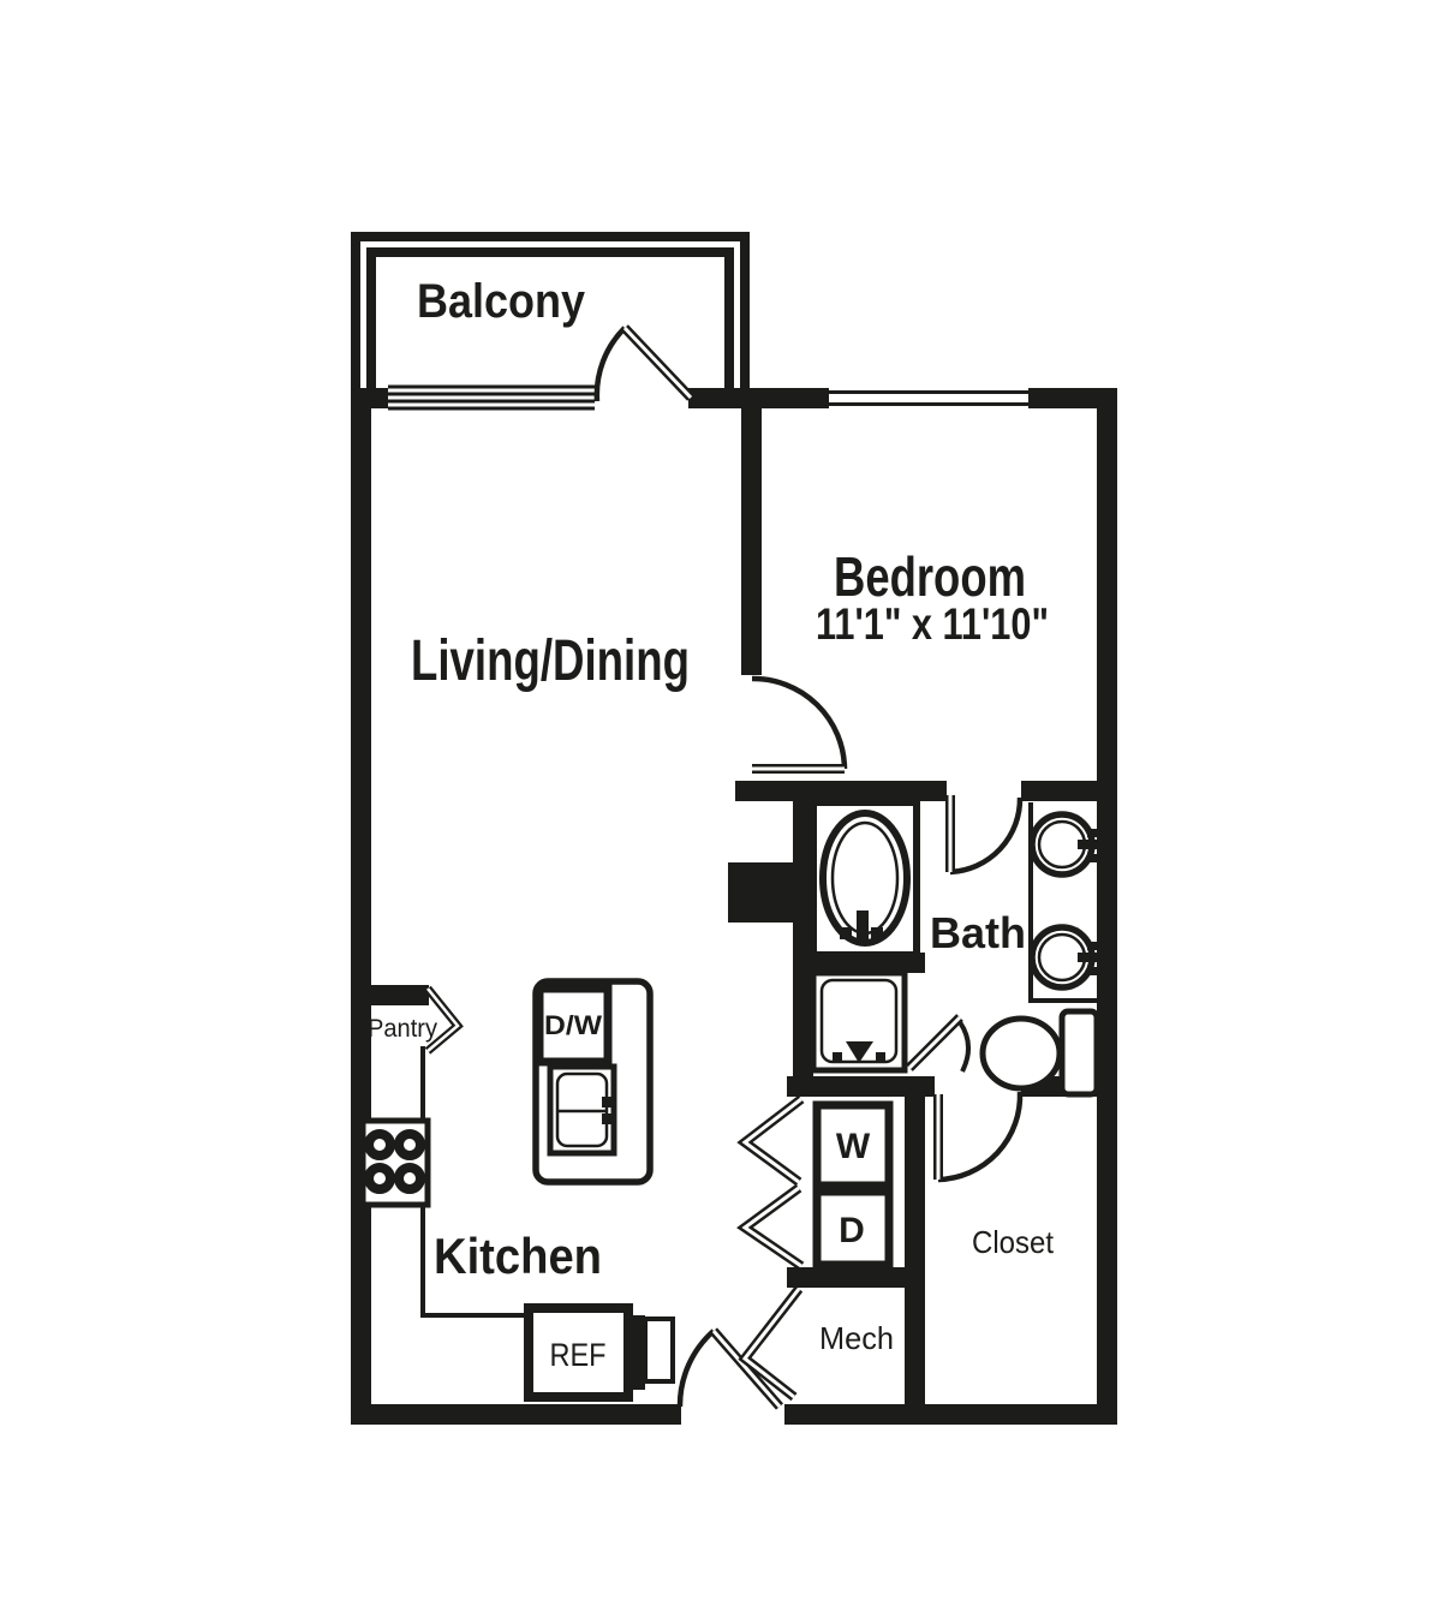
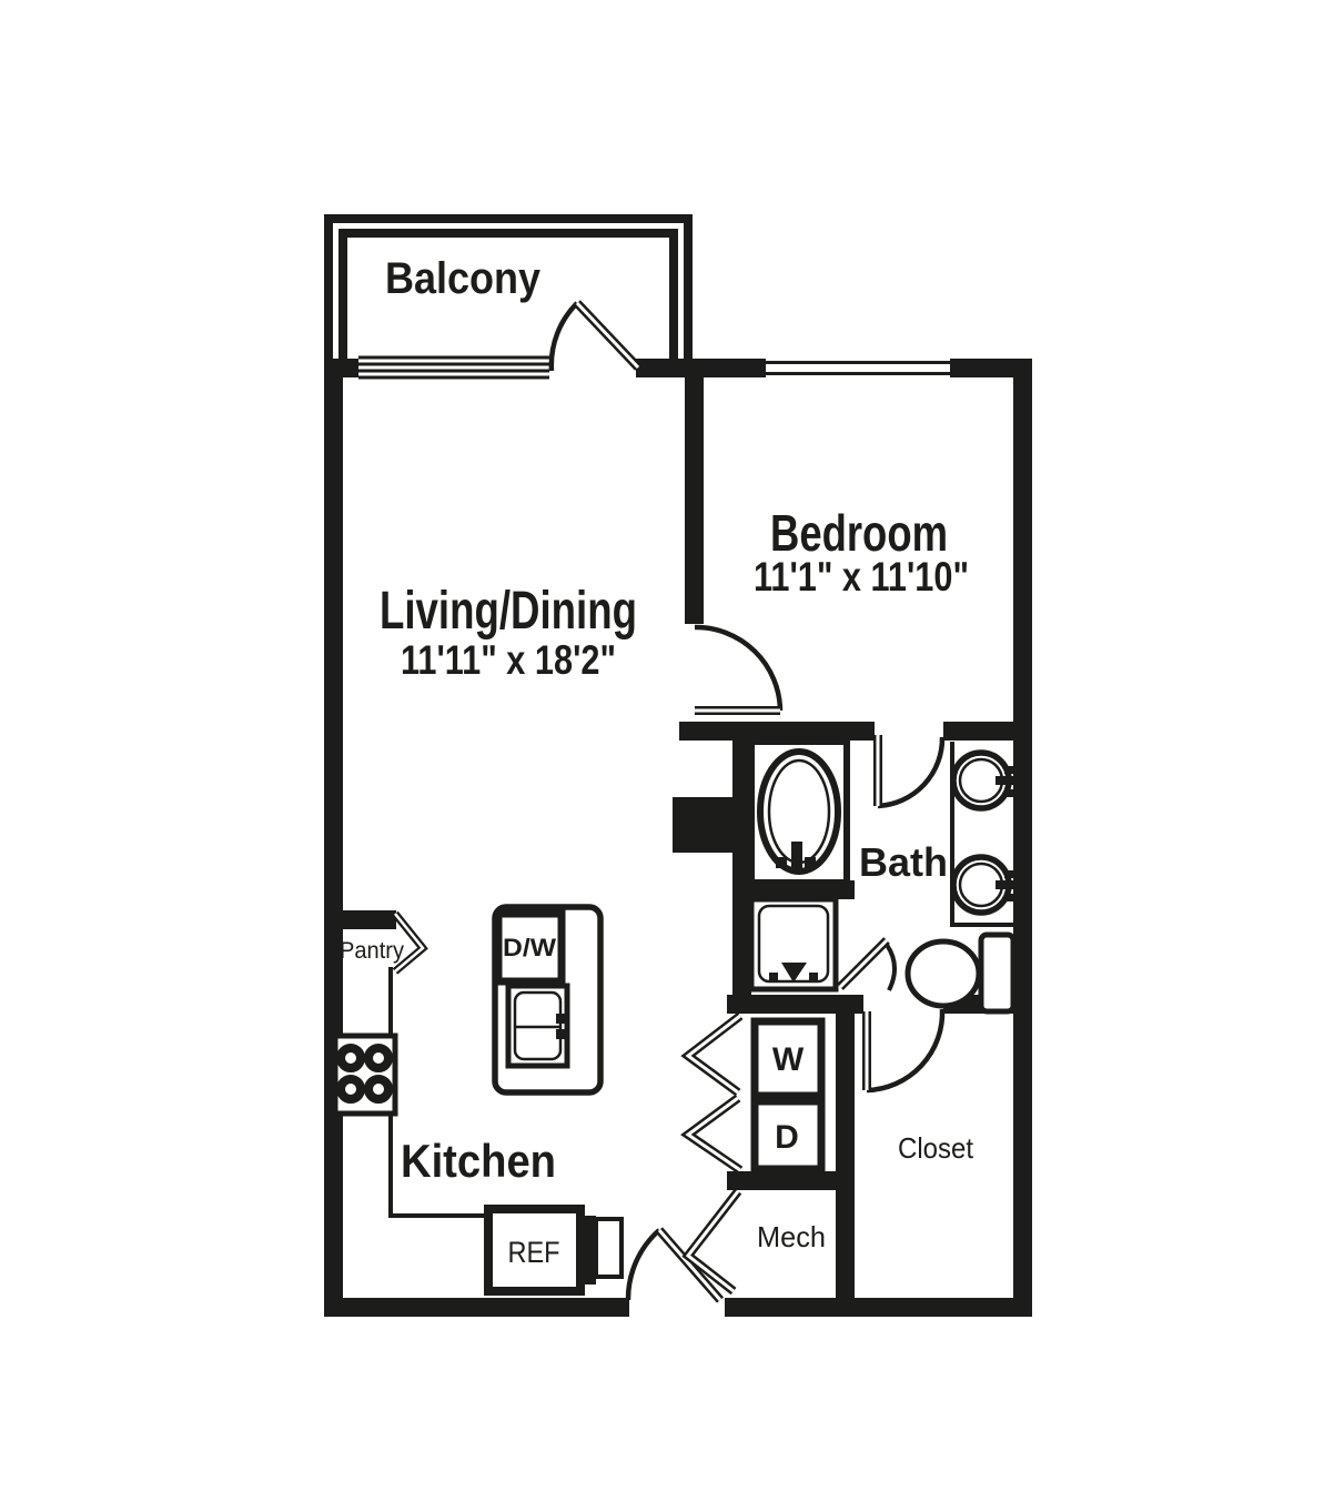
  Balcony
  Living/Dining
+ 11'11" x 18'2"
  Bedroom
  11'1" x 11'10"
  Bath
  Kitchen
  Pantry
  Closet
  Mech
  D/W
  REF
  W
  D
